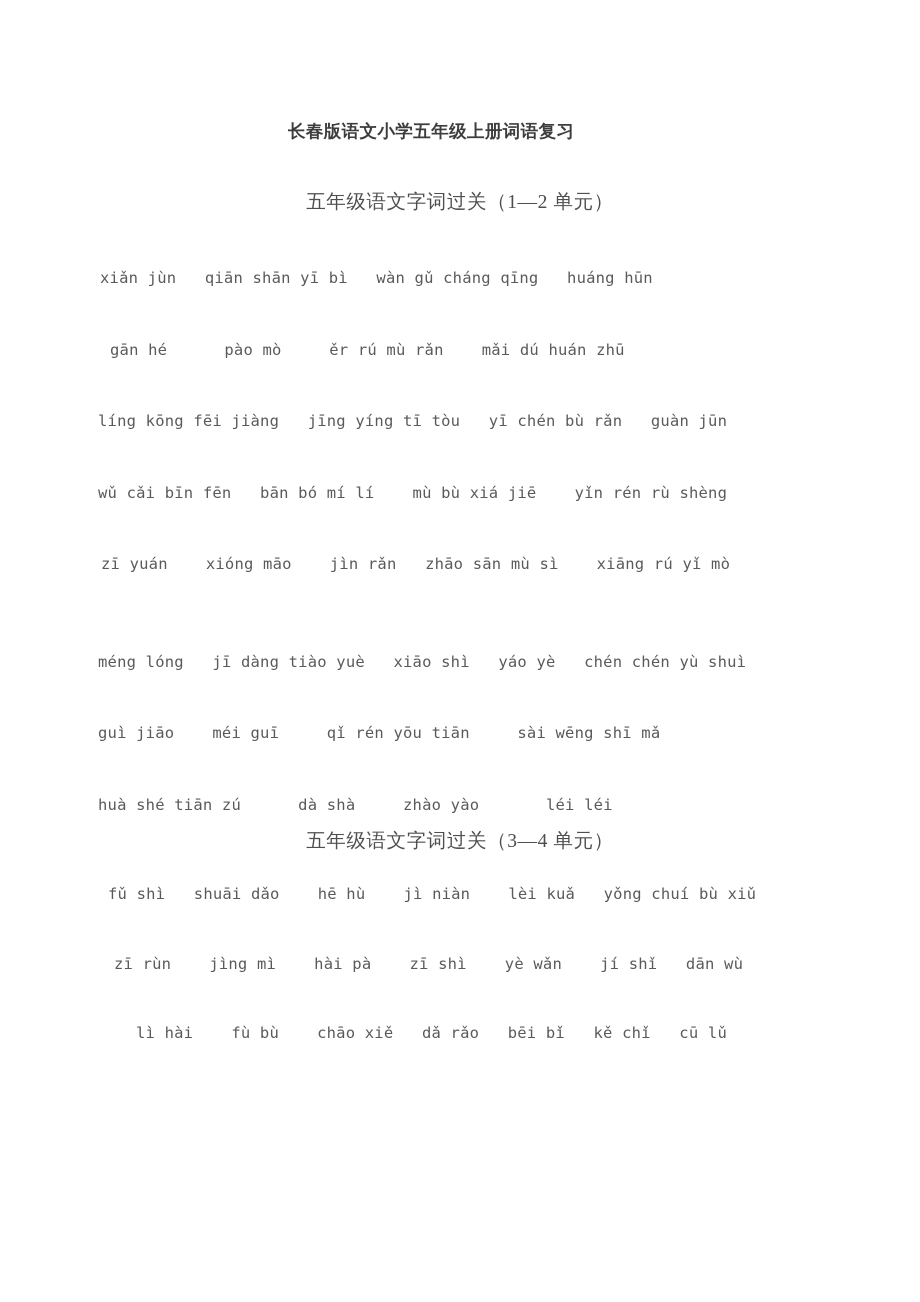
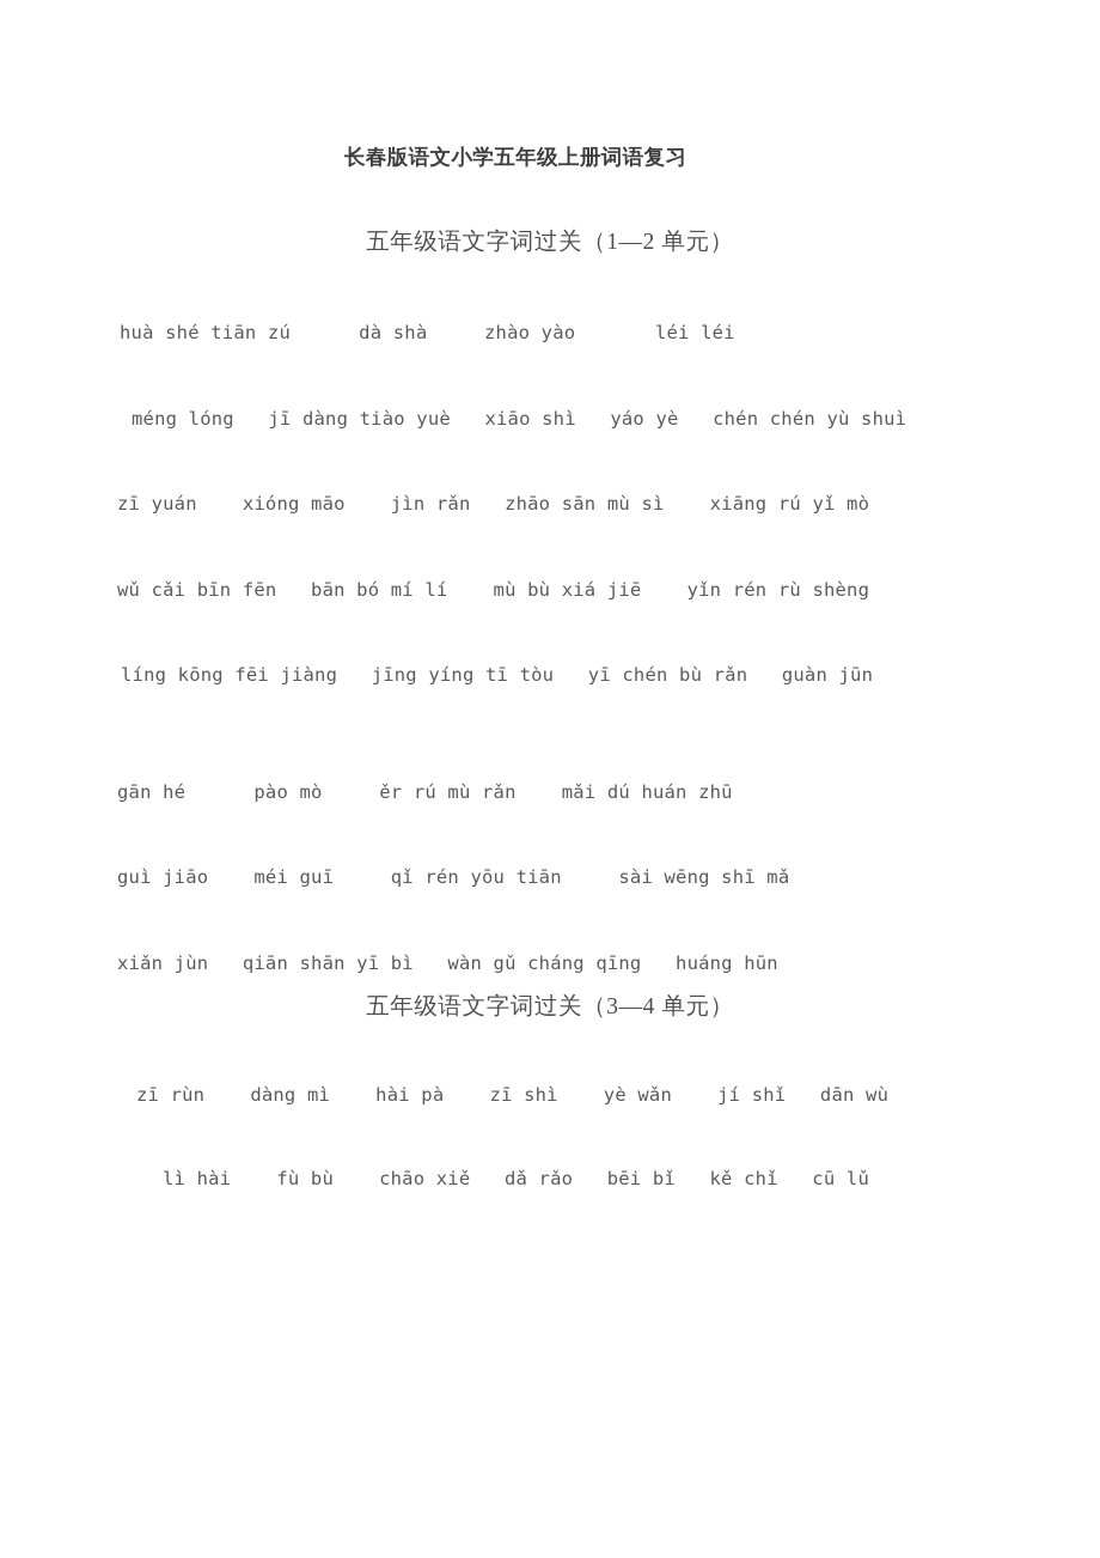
  长春版语文小学五年级上册词语复习
  五年级语文字词过关（1—2 单元）
- xiǎn jùn qiān shān yī bì wàn gǔ cháng qīng huáng hūn
+ huà shé tiān zú dà shà zhào yào léi léi
- gān hé pào mò ěr rú mù rǎn mǎi dú huán zhū
+ méng lóng jī dàng tiào yuè xiāo shì yáo yè chén chén yù shuì
- líng kōng fēi jiàng jīng yíng tī tòu yī chén bù rǎn guàn jūn
+ zī yuán xióng māo jìn rǎn zhāo sān mù sì xiāng rú yǐ mò
  wǔ cǎi bīn fēn bān bó mí lí mù bù xiá jiē yǐn rén rù shèng
- zī yuán xióng māo jìn rǎn zhāo sān mù sì xiāng rú yǐ mò
+ líng kōng fēi jiàng jīng yíng tī tòu yī chén bù rǎn guàn jūn
- méng lóng jī dàng tiào yuè xiāo shì yáo yè chén chén yù shuì
+ gān hé pào mò ěr rú mù rǎn mǎi dú huán zhū
  guì jiāo méi guī qǐ rén yōu tiān sài wēng shī mǎ
- huà shé tiān zú dà shà zhào yào léi léi
+ xiǎn jùn qiān shān yī bì wàn gǔ cháng qīng huáng hūn
  五年级语文字词过关（3—4 单元）
- fǔ shì shuāi dǎo hē hù jì niàn lèi kuǎ yǒng chuí bù xiǔ
- zī rùn jìng mì hài pà zī shì yè wǎn jí shǐ dān wù
+ zī rùn dàng mì hài pà zī shì yè wǎn jí shǐ dān wù
  lì hài fù bù chāo xiě dǎ rǎo bēi bǐ kě chǐ cū lǔ
